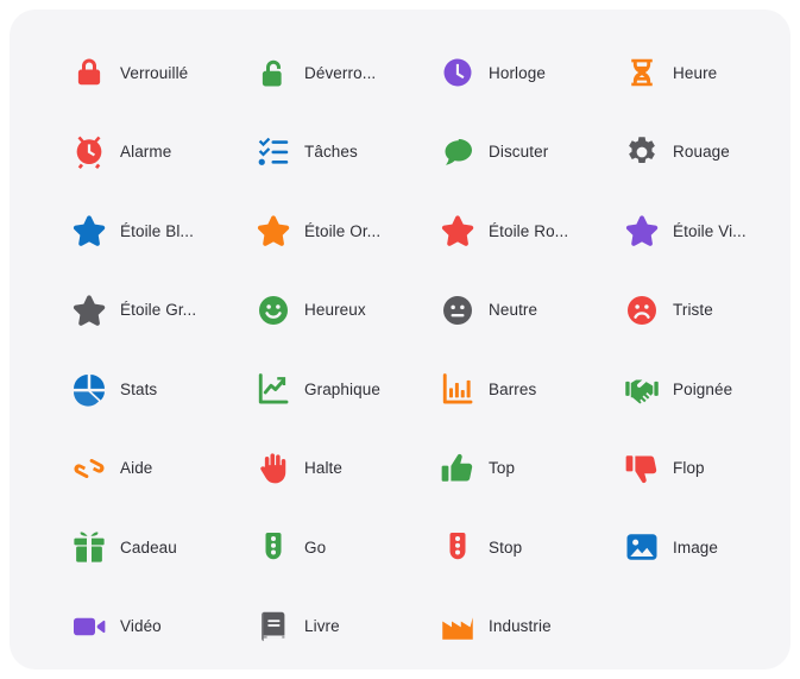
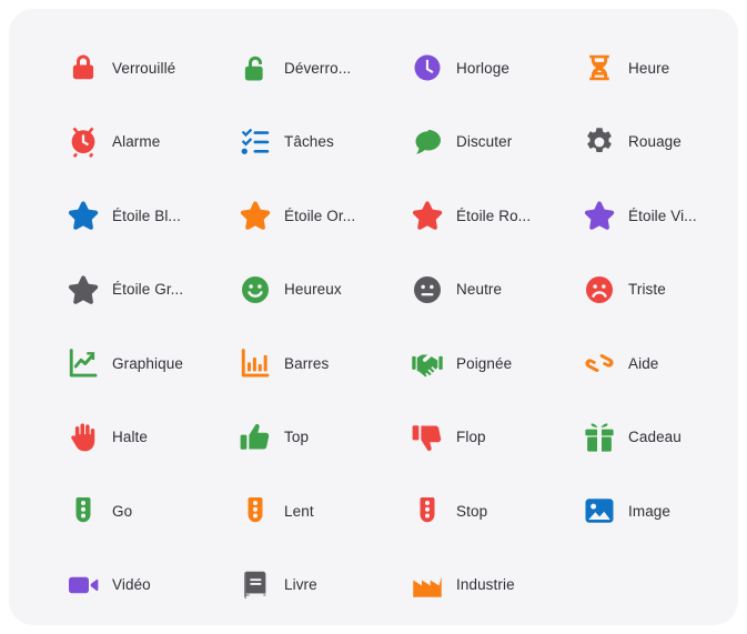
  Verrouillé
  Déverro...
  Horloge
  Heure
  Alarme
  Tâches
  Discuter
  Rouage
  Étoile Bl...
  Étoile Or...
  Étoile Ro...
  Étoile Vi...
  Étoile Gr...
  Heureux
  Neutre
  Triste
- Stats
  Graphique
  Barres
  Poignée
  Aide
  Halte
  Top
  Flop
  Cadeau
  Go
+ Lent
  Stop
  Image
  Vidéo
  Livre
  Industrie
